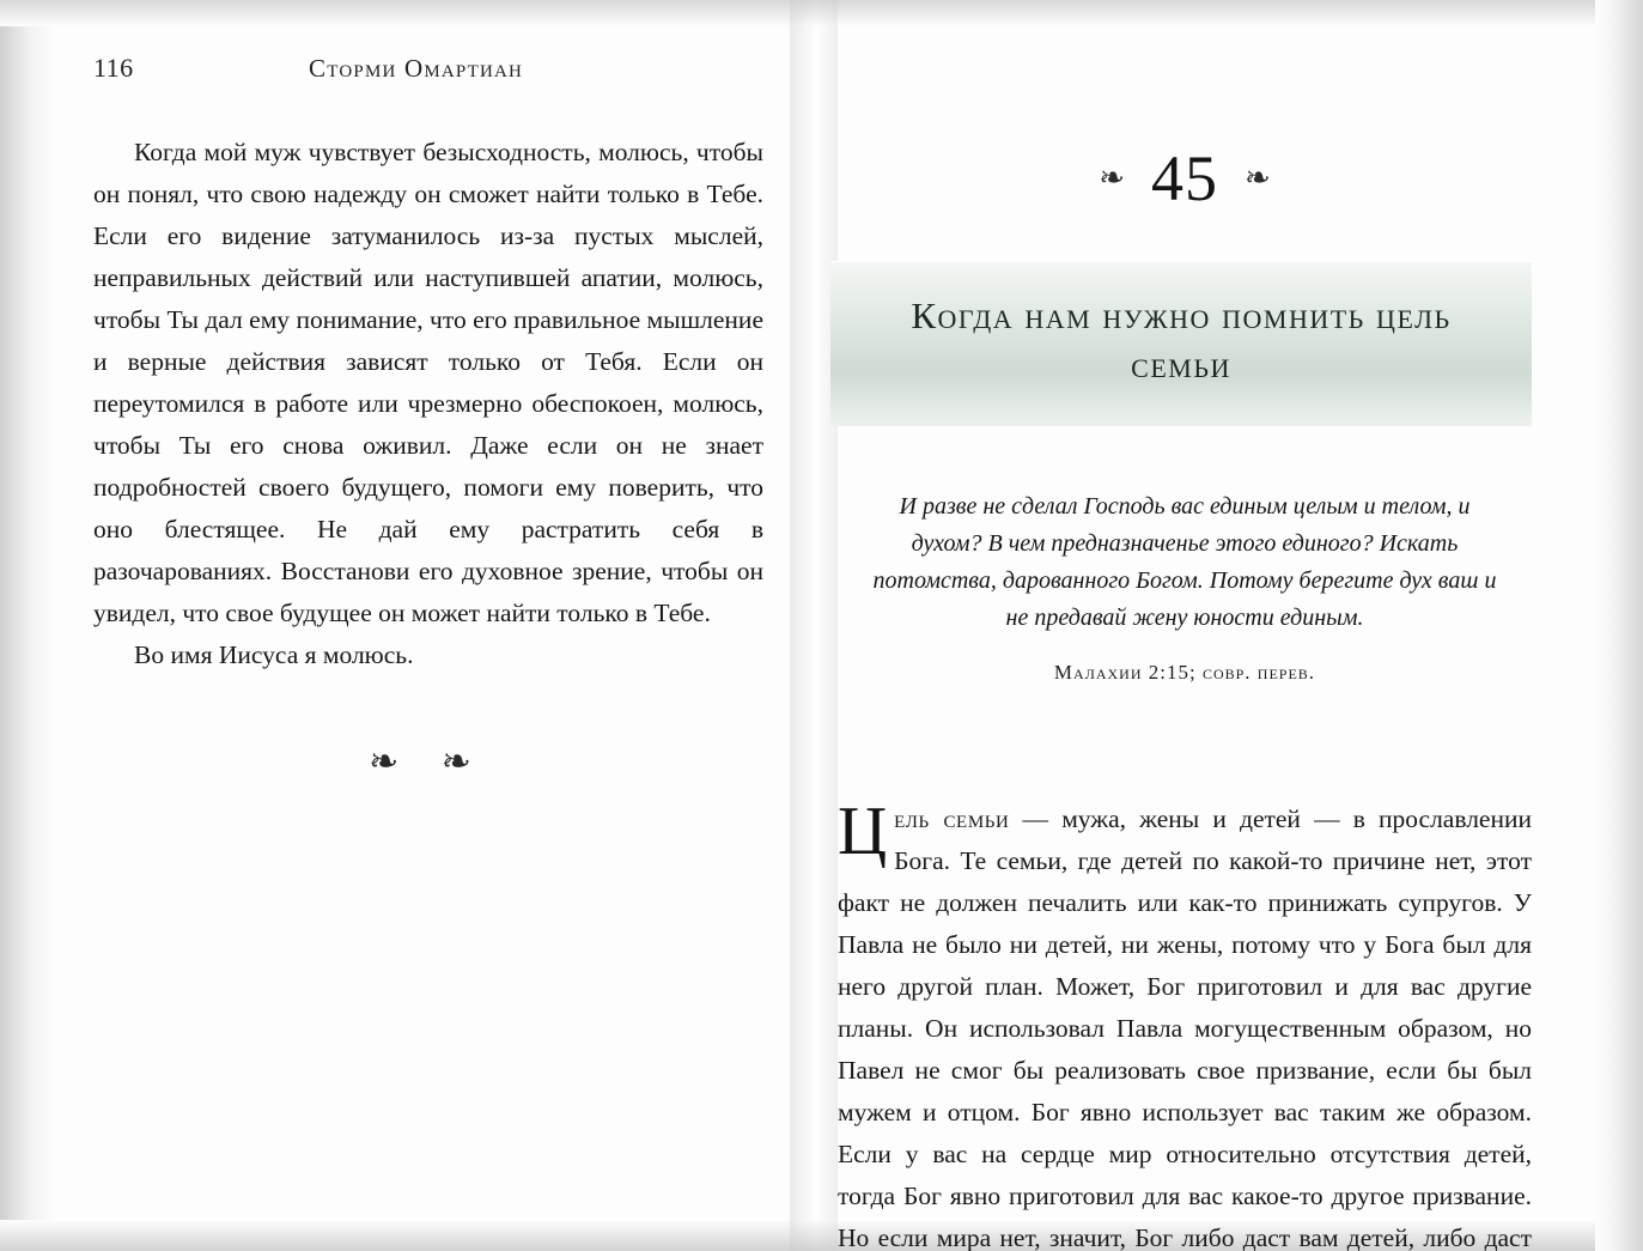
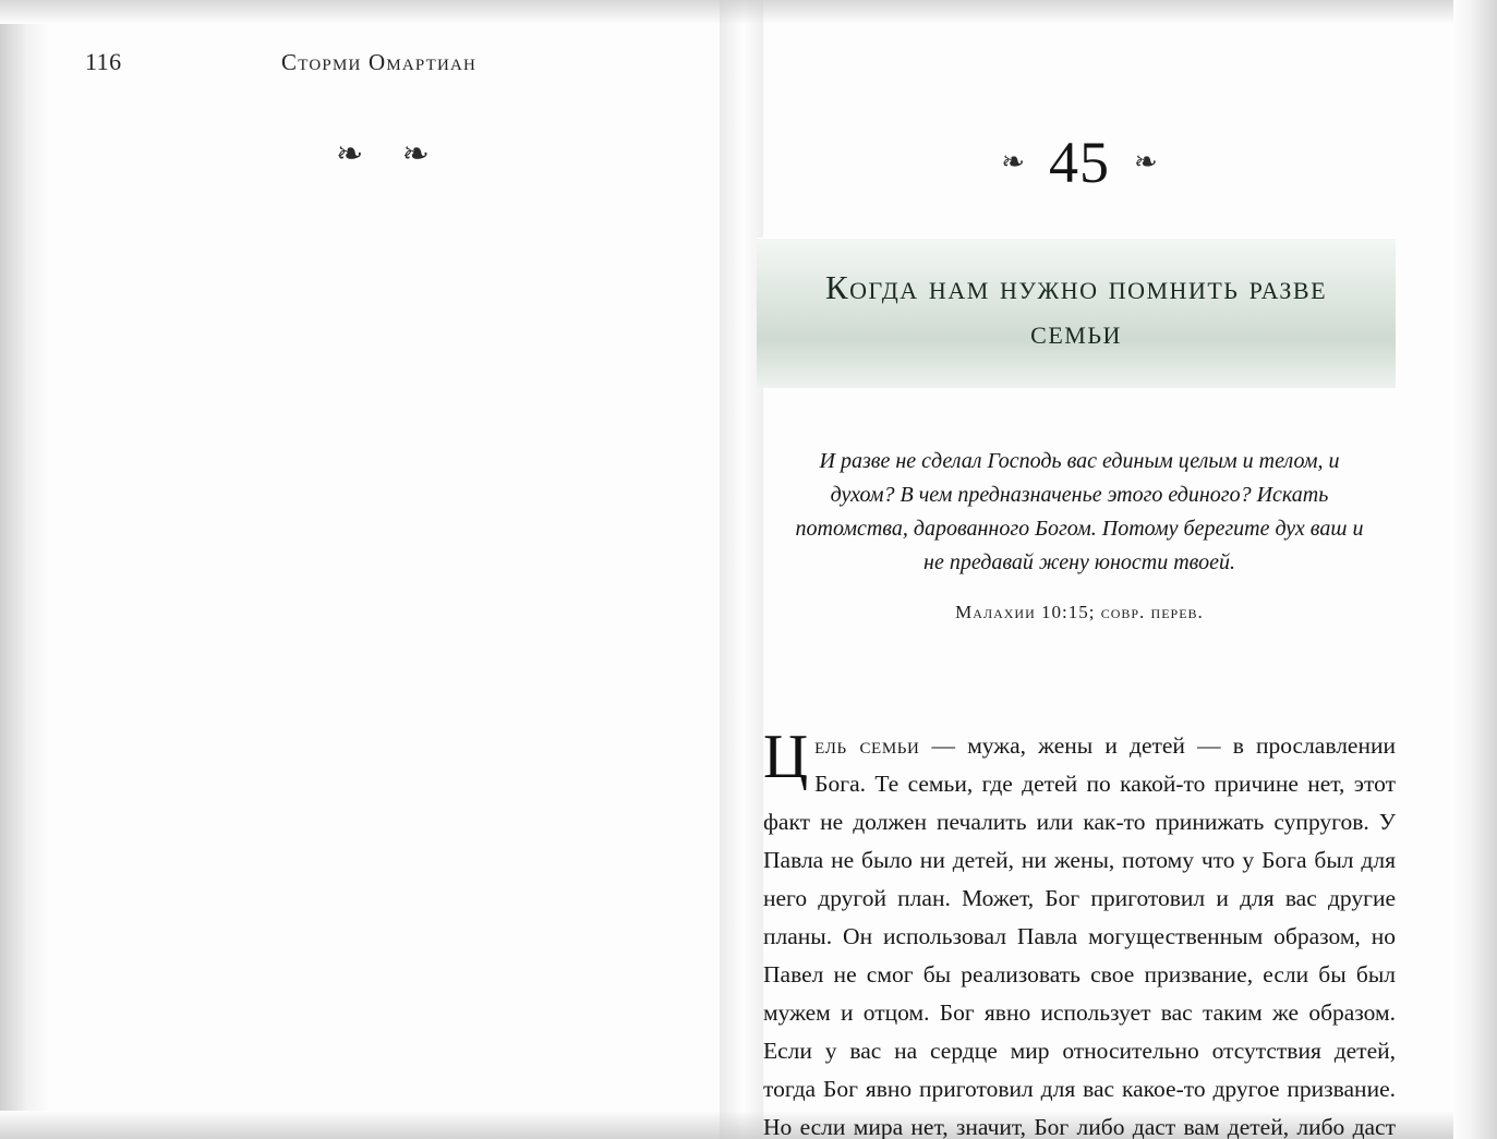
  116
  Сторми Омартиан
- Когда мой муж чувствует безысходность, молюсь, чтобы он понял, что свою надежду он сможет найти только в Тебе. Если его видение затуманилось из-за пустых мыслей, неправильных действий или наступившей апатии, молюсь, чтобы Ты дал ему понимание, что его правильное мышление и верные действия зависят только от Тебя. Если он переутомился в работе или чрезмерно обеспокоен, молюсь, чтобы Ты его снова оживил. Даже если он не знает подробностей своего будущего, помоги ему поверить, что оно блестящее. Не дай ему растратить себя в разочарованиях. Восстанови его духовное зрение, чтобы он увидел, что свое будущее он может найти только в Тебе.
- Во имя Иисуса я молюсь.
  ❧ ❧
  ❧
  45
  ❧
- Когда нам нужно помнить цель семьи
+ Когда нам нужно помнить разве семьи
- И разве не сделал Господь вас единым целым и телом, и духом? В чем предназначенье этого единого? Искать потомства, дарованного Богом. Потому берегите дух ваш и не предавай жену юности единым.
+ И разве не сделал Господь вас единым целым и телом, и духом? В чем предназначенье этого единого? Искать потомства, дарованного Богом. Потому берегите дух ваш и не предавай жену юности твоей.
- Малахии 2:15; совр. перев.
+ Малахии 10:15; совр. перев.
  Ц
  ель семьи — мужа, жены и детей — в прославлении Бога. Те семьи, где детей по какой-то причине нет, этот факт не должен печалить или как-то принижать супругов. У Павла не было ни детей, ни жены, потому что у Бога был для него другой план. Может, Бог приготовил и для вас другие планы. Он использовал Павла могущественным образом, но Павел не смог бы реализовать свое призвание, если бы был мужем и отцом. Бог явно использует вас таким же образом. Если у вас на сердце мир относительно отсутствия детей, тогда Бог явно приготовил для вас какое-то другое призвание. Но если мира нет, значит, Бог либо даст вам детей, либо даст
